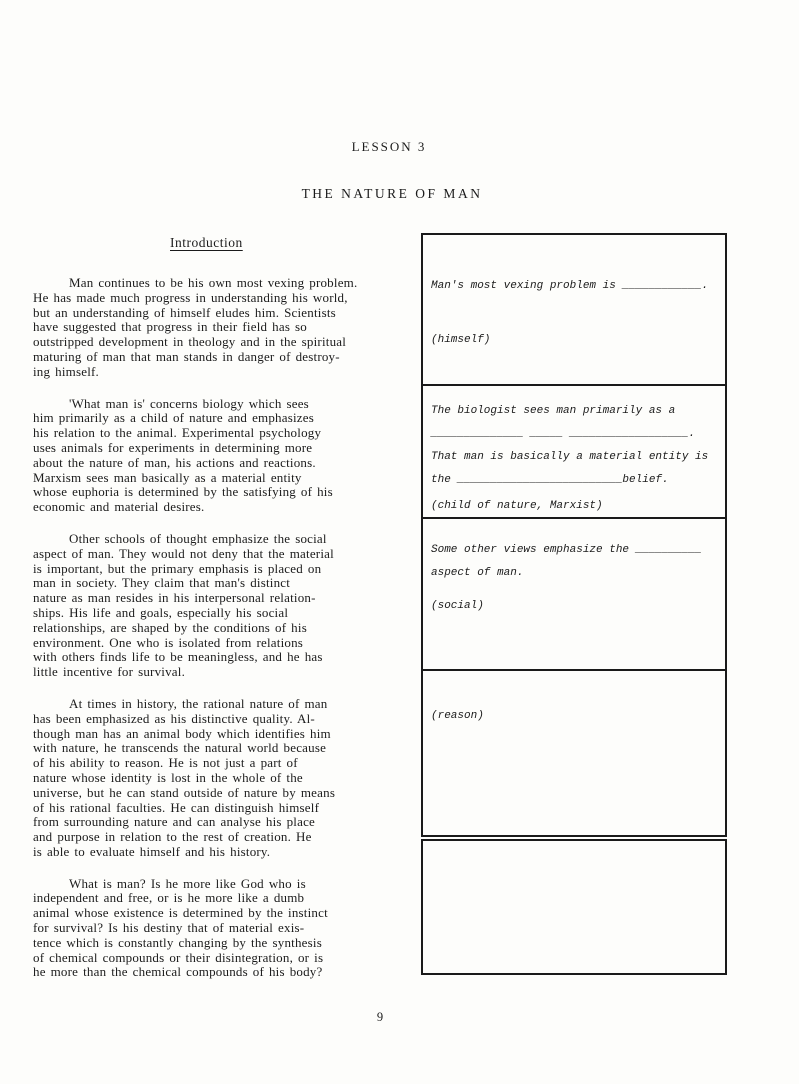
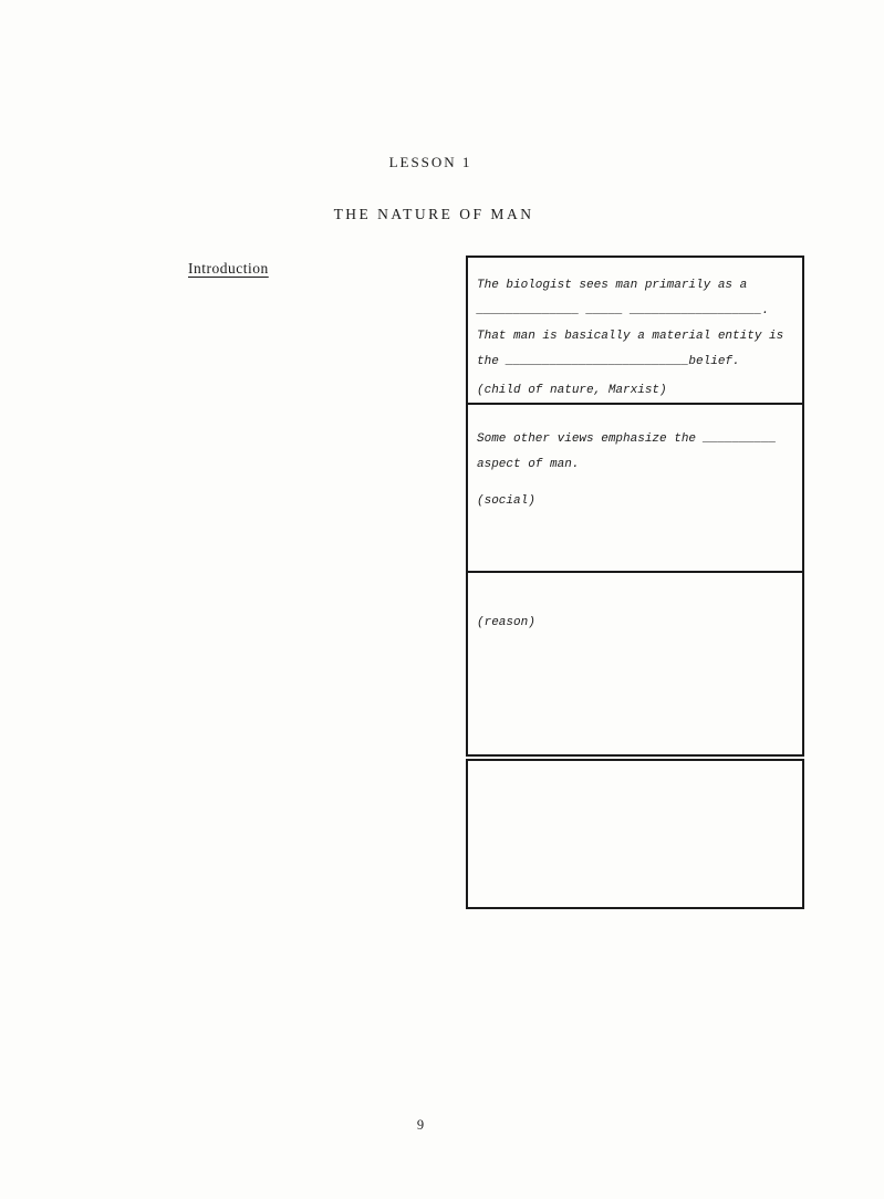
- LESSON 3
+ LESSON 1
  THE NATURE OF MAN
  Introduction
- Man continues to be his own most vexing problem.
- He has made much progress in understanding his world,
- but an understanding of himself eludes him. Scientists
- have suggested that progress in their field has so
- outstripped development in theology and in the spiritual
- maturing of man that man stands in danger of destroy-
- ing himself.
- 'What man is' concerns biology which sees
- him primarily as a child of nature and emphasizes
- his relation to the animal. Experimental psychology
- uses animals for experiments in determining more
- about the nature of man, his actions and reactions.
- Marxism sees man basically as a material entity
- whose euphoria is determined by the satisfying of his
- economic and material desires.
- Other schools of thought emphasize the social
- aspect of man. They would not deny that the material
- is important, but the primary emphasis is placed on
- man in society. They claim that man's distinct
- nature as man resides in his interpersonal relation-
- ships. His life and goals, especially his social
- relationships, are shaped by the conditions of his
- environment. One who is isolated from relations
- with others finds life to be meaningless, and he has
- little incentive for survival.
- At times in history, the rational nature of man
- has been emphasized as his distinctive quality. Al-
- though man has an animal body which identifies him
- with nature, he transcends the natural world because
- of his ability to reason. He is not just a part of
- nature whose identity is lost in the whole of the
- universe, but he can stand outside of nature by means
- of his rational faculties. He can distinguish himself
- from surrounding nature and can analyse his place
- and purpose in relation to the rest of creation. He
- is able to evaluate himself and his history.
- What is man? Is he more like God who is
- independent and free, or is he more like a dumb
- animal whose existence is determined by the instinct
- for survival? Is his destiny that of material exis-
- tence which is constantly changing by the synthesis
- of chemical compounds or their disintegration, or is
- he more than the chemical compounds of his body?
- Man's most vexing problem is ____________.
- (himself)
  The biologist sees man primarily as a
  ______________ _____ __________________.
  That man is basically a material entity is
  the _________________________belief.
  (child of nature, Marxist)
  Some other views emphasize the __________
  aspect of man.
  (social)
  (reason)
  9
